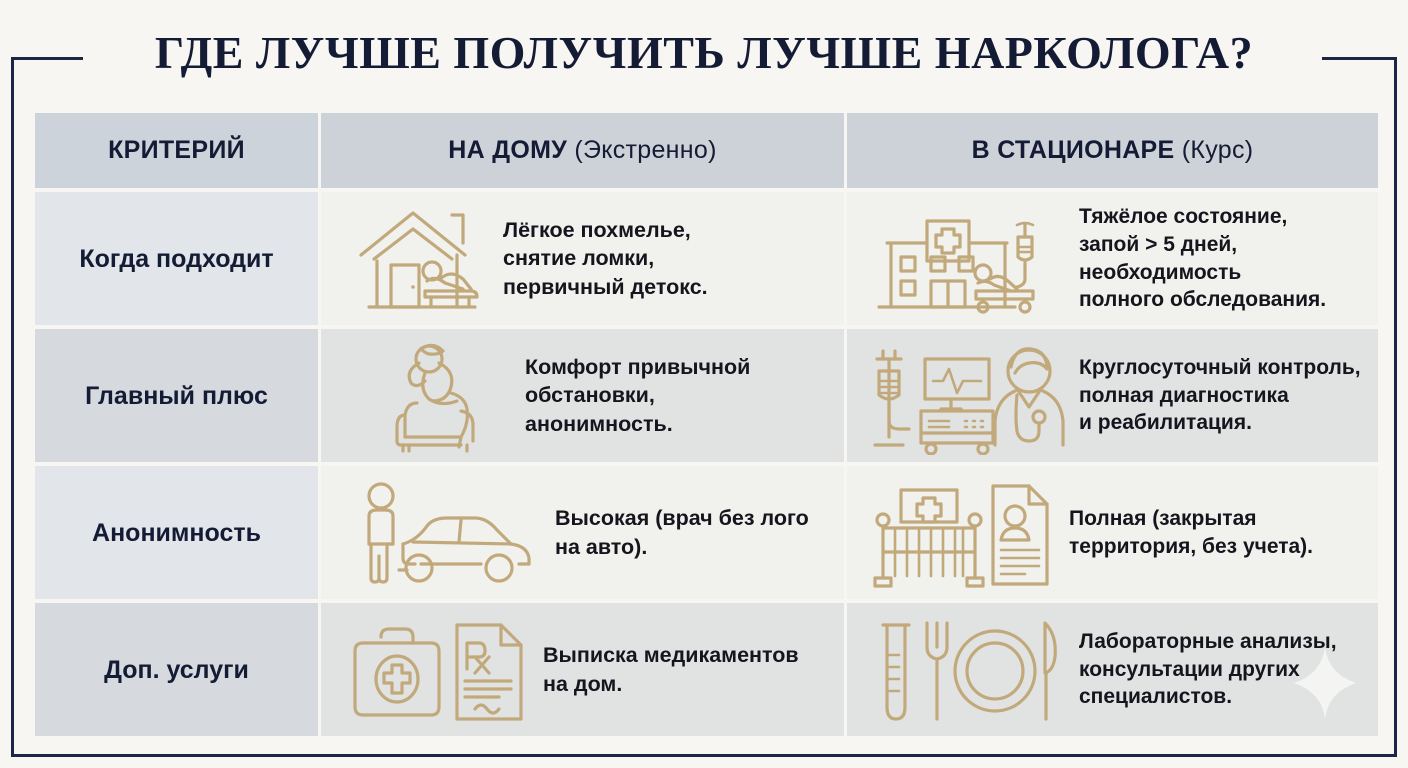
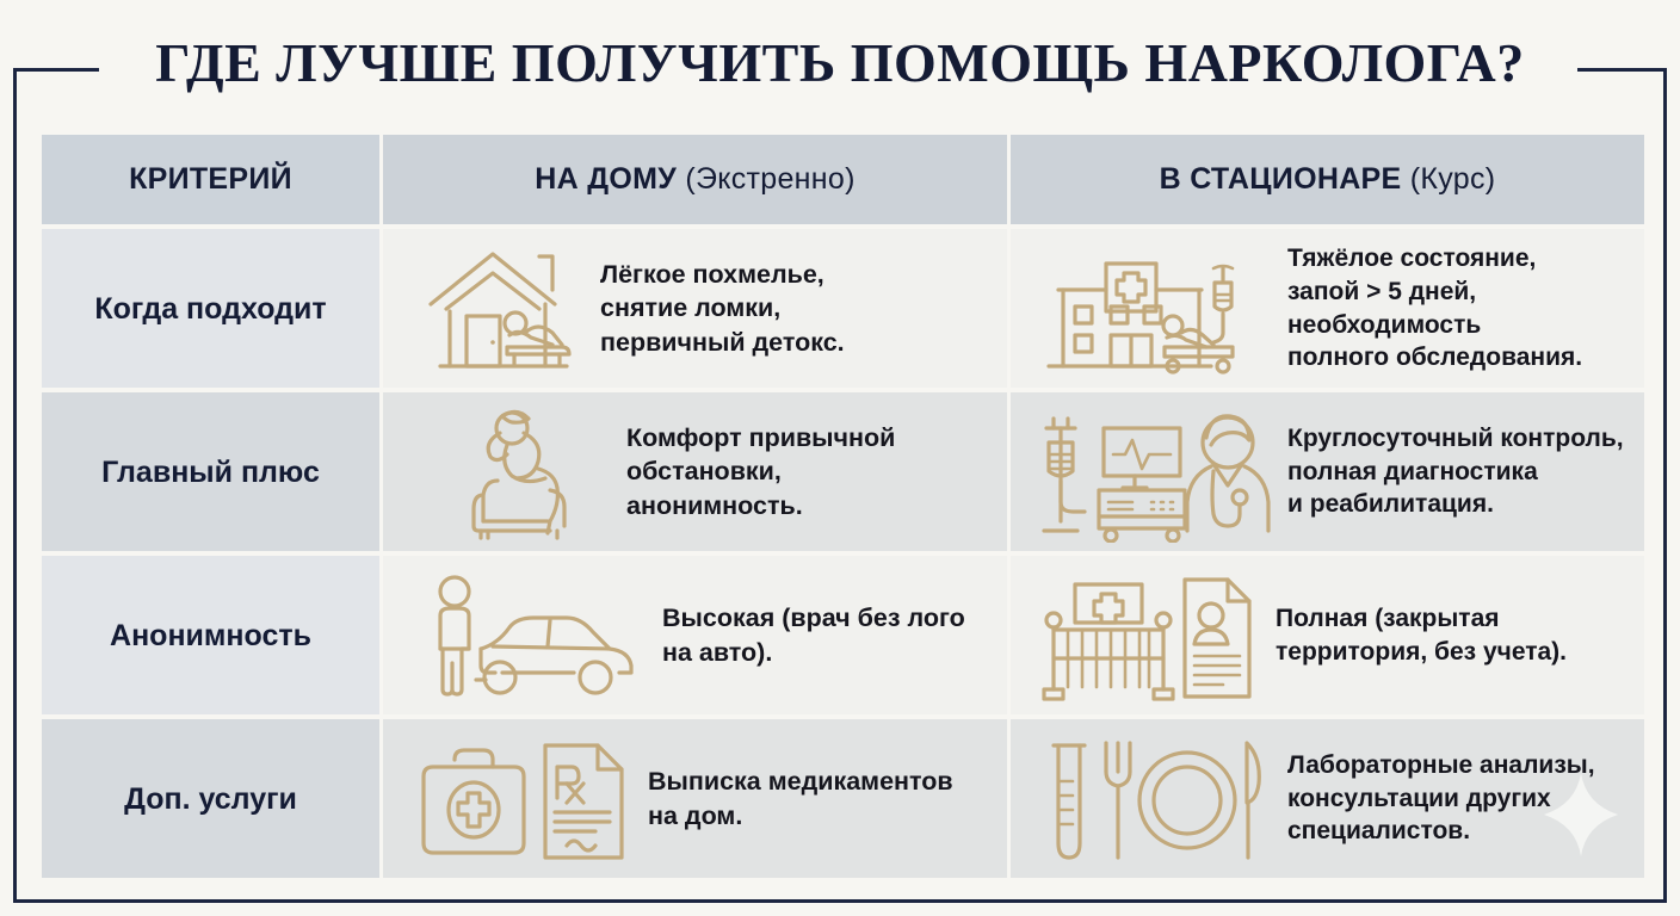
- ГДЕ ЛУЧШЕ ПОЛУЧИТЬ ЛУЧШЕ НАРКОЛОГА?
+ ГДЕ ЛУЧШЕ ПОЛУЧИТЬ ПОМОЩЬ НАРКОЛОГА?
  КРИТЕРИЙ
  НА ДОМУ (Экстренно)
  В СТАЦИОНАРЕ (Курс)
  Когда подходит
  Лёгкое похмелье,
  снятие ломки,
  первичный детокс.
  Тяжёлое состояние,
  запой > 5 дней,
  необходимость
  полного обследования.
  Главный плюс
  Комфорт привычной
  обстановки,
  анонимность.
  Круглосуточный контроль,
  полная диагностика
  и реабилитация.
  Анонимность
  Высокая (врач без лого
  на авто).
  Полная (закрытая
  территория, без учета).
  Доп. услуги
  Выписка медикаментов
  на дом.
  Лабораторные анализы,
  консультации других
  специалистов.
